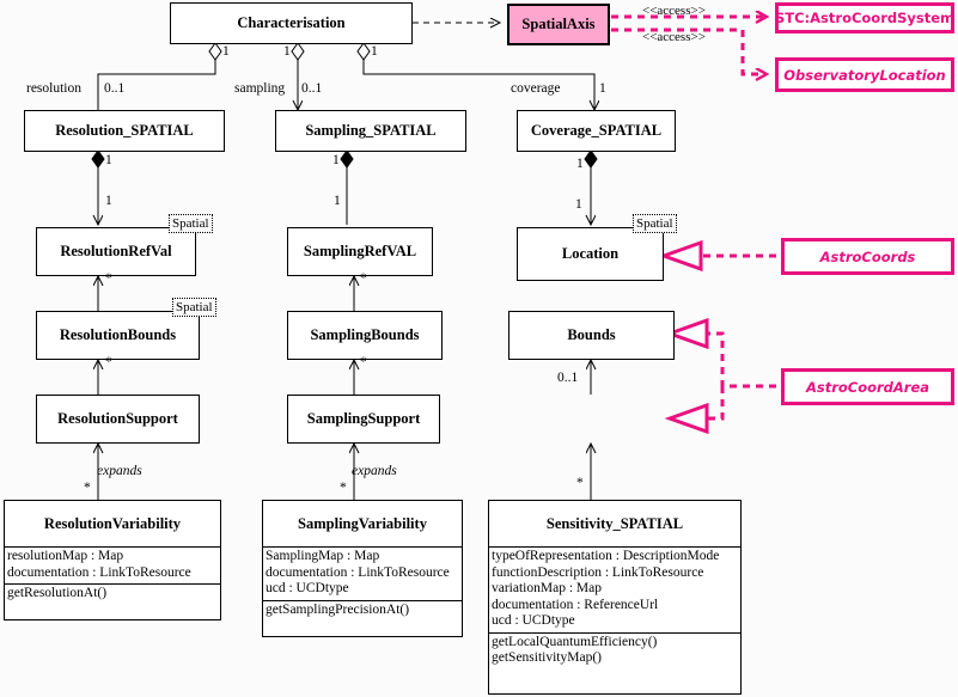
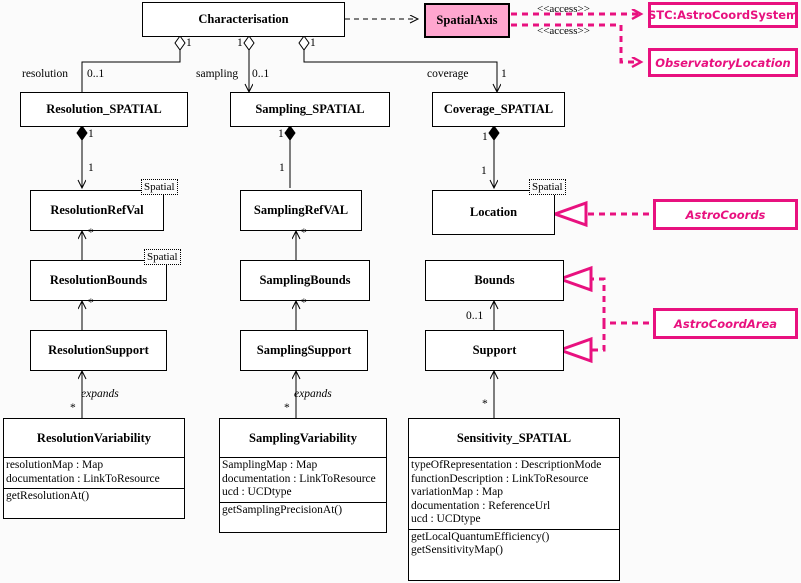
  Characterisation
  Resolution_SPATIAL
  Sampling_SPATIAL
  Coverage_SPATIAL
  ResolutionRefVal
  Spatial
  SamplingRefVAL
  Location
  Spatial
  ResolutionBounds
  Spatial
  SamplingBounds
  Bounds
  ResolutionSupport
  SamplingSupport
+ Support
  ResolutionVariability
  resolutionMap : Map
  documentation : LinkToResource
  getResolutionAt()
  SamplingVariability
  SamplingMap : Map
  documentation : LinkToResource
  ucd : UCDtype
  getSamplingPrecisionAt()
  Sensitivity_SPATIAL
  typeOfRepresentation : DescriptionMode
  functionDescription : LinkToResource
  variationMap : Map
  documentation : ReferenceUrl
  ucd : UCDtype
  getLocalQuantumEfficiency()
  getSensitivityMap()
  SpatialAxis
  STC:AstroCoordSystem
  ObservatoryLocation
  AstroCoords
  AstroCoordArea
  1
  1
  1
  resolution
  0..1
  sampling
  0..1
  coverage
  1
  1
  1
  1
  1
  1
  1
  *
  *
  *
  *
  0..1
  expands
  expands
  *
  *
  *
  <<access>>
  <<access>>
